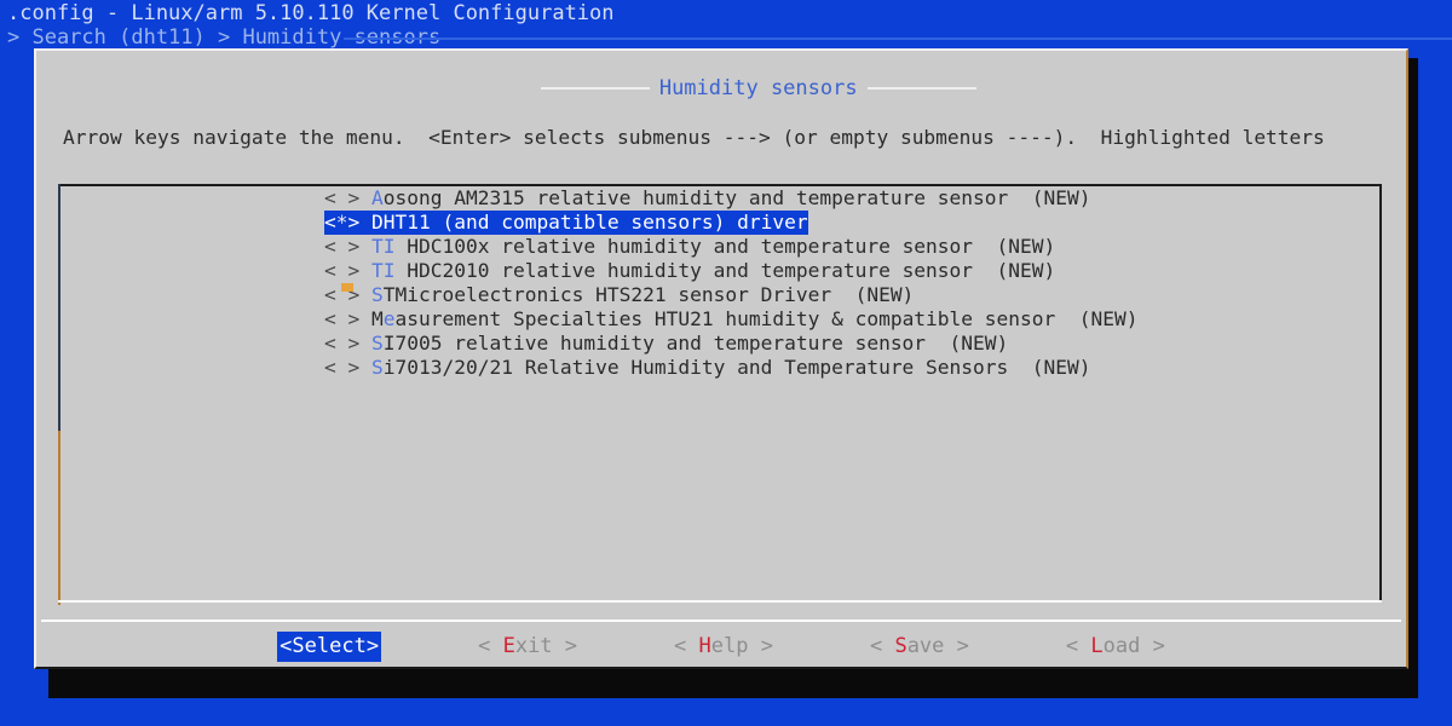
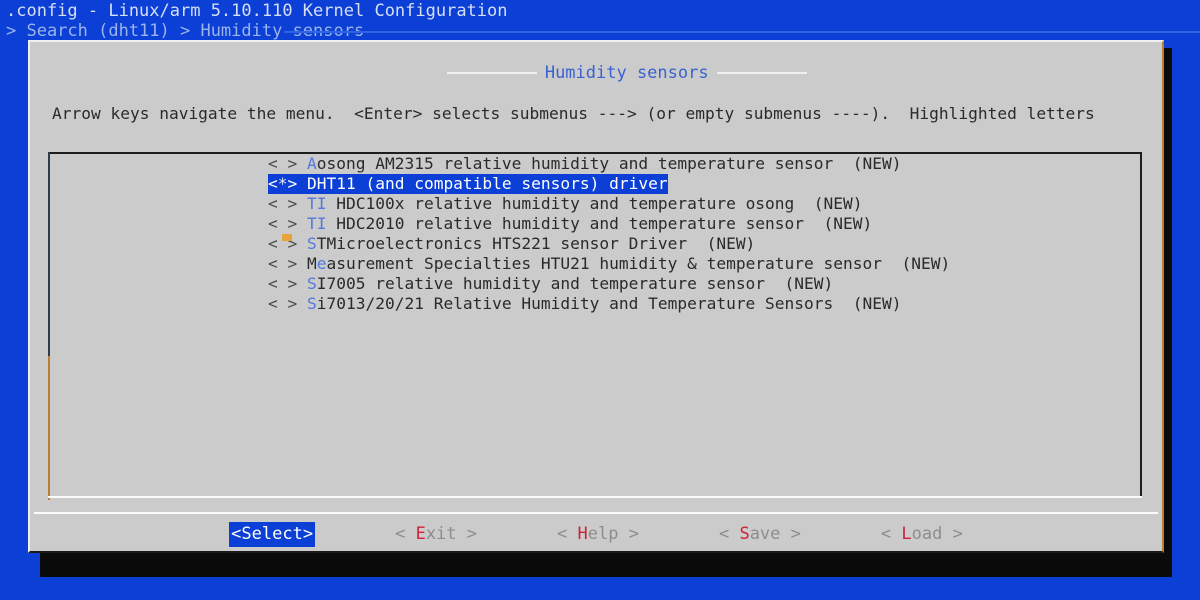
  .config - Linux/arm 5.10.110 Kernel Configuration
  > Search (dht11) > Humidity
  Humidity sensors
  Arrow keys navigate the menu. <Enter> selects submenus ---> (or empty submenus ----). Highlighted letters
  < > Aosong AM2315 relative humidity and temperature sensor (NEW)
  <*> DHT11 (and compatible sensors) driver
- < > TI HDC100x relative humidity and temperature sensor (NEW)
+ < > TI HDC100x relative humidity and temperature osong (NEW)
  < > TI HDC2010 relative humidity and temperature sensor (NEW)
  < > STMicroelectronics HTS221 sensor Driver (NEW)
- < > Measurement Specialties HTU21 humidity & compatible sensor (NEW)
+ < > Measurement Specialties HTU21 humidity & temperature sensor (NEW)
  < > SI7005 relative humidity and temperature sensor (NEW)
  < > Si7013/20/21 Relative Humidity and Temperature Sensors (NEW)
  <Select>
  < Exit >
  < Help >
  < Save >
  < Load >
